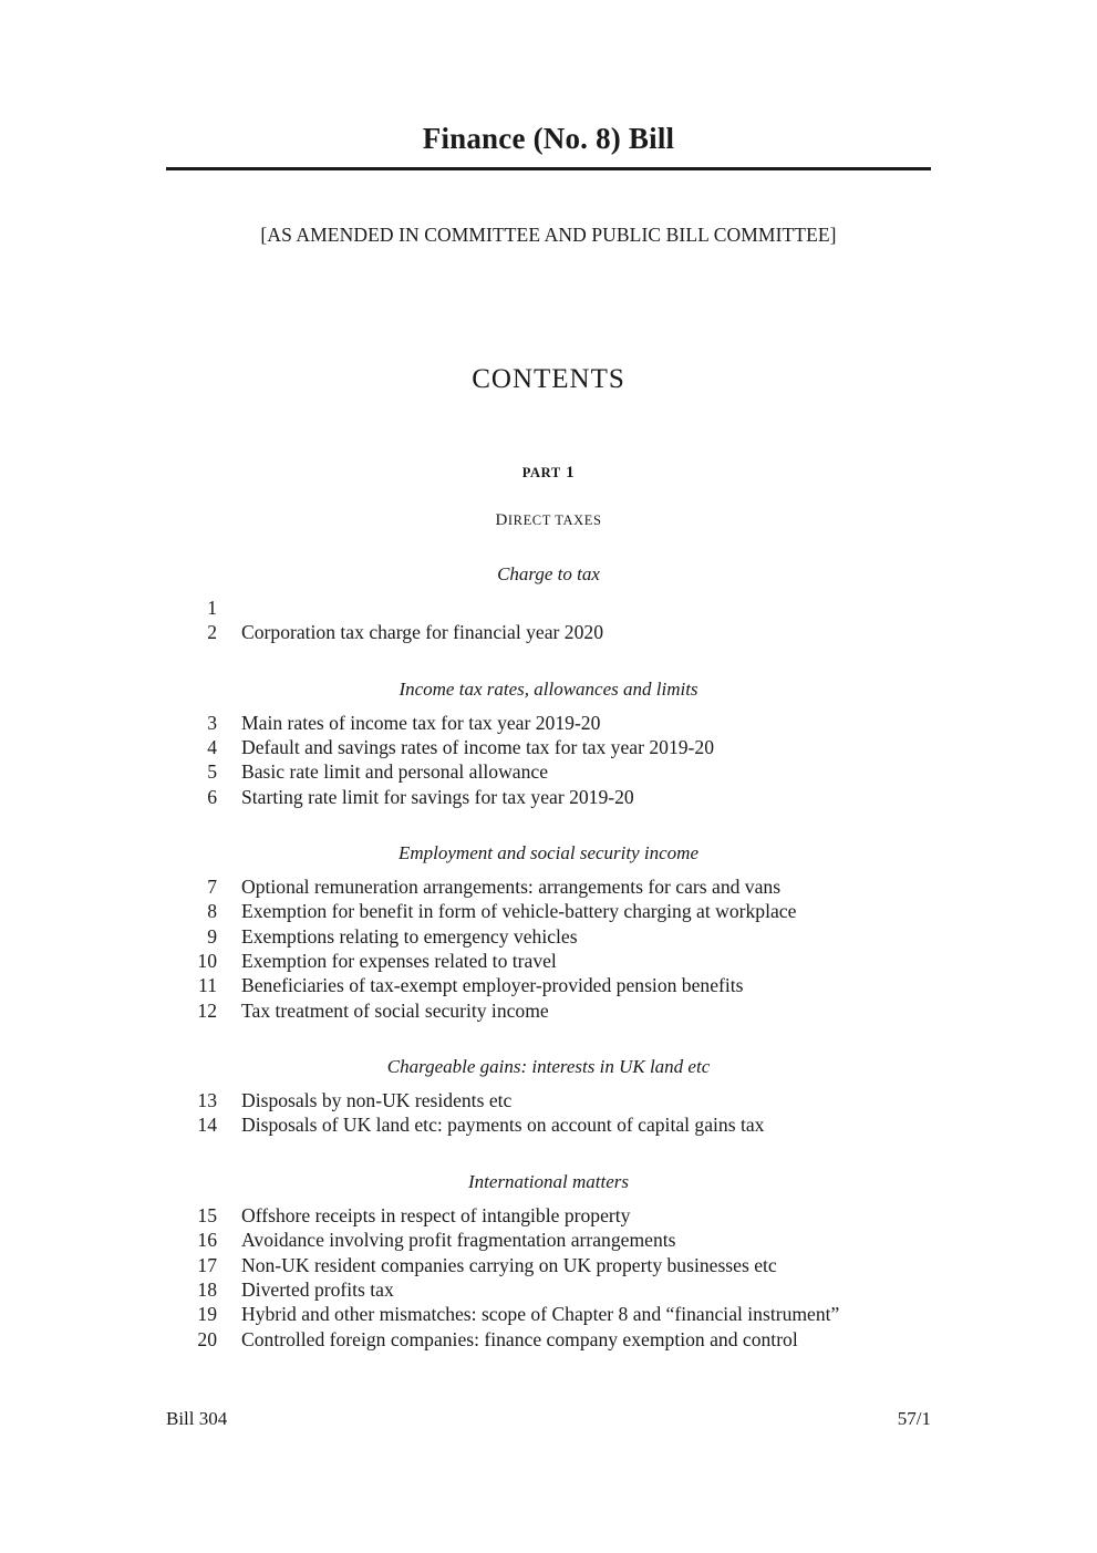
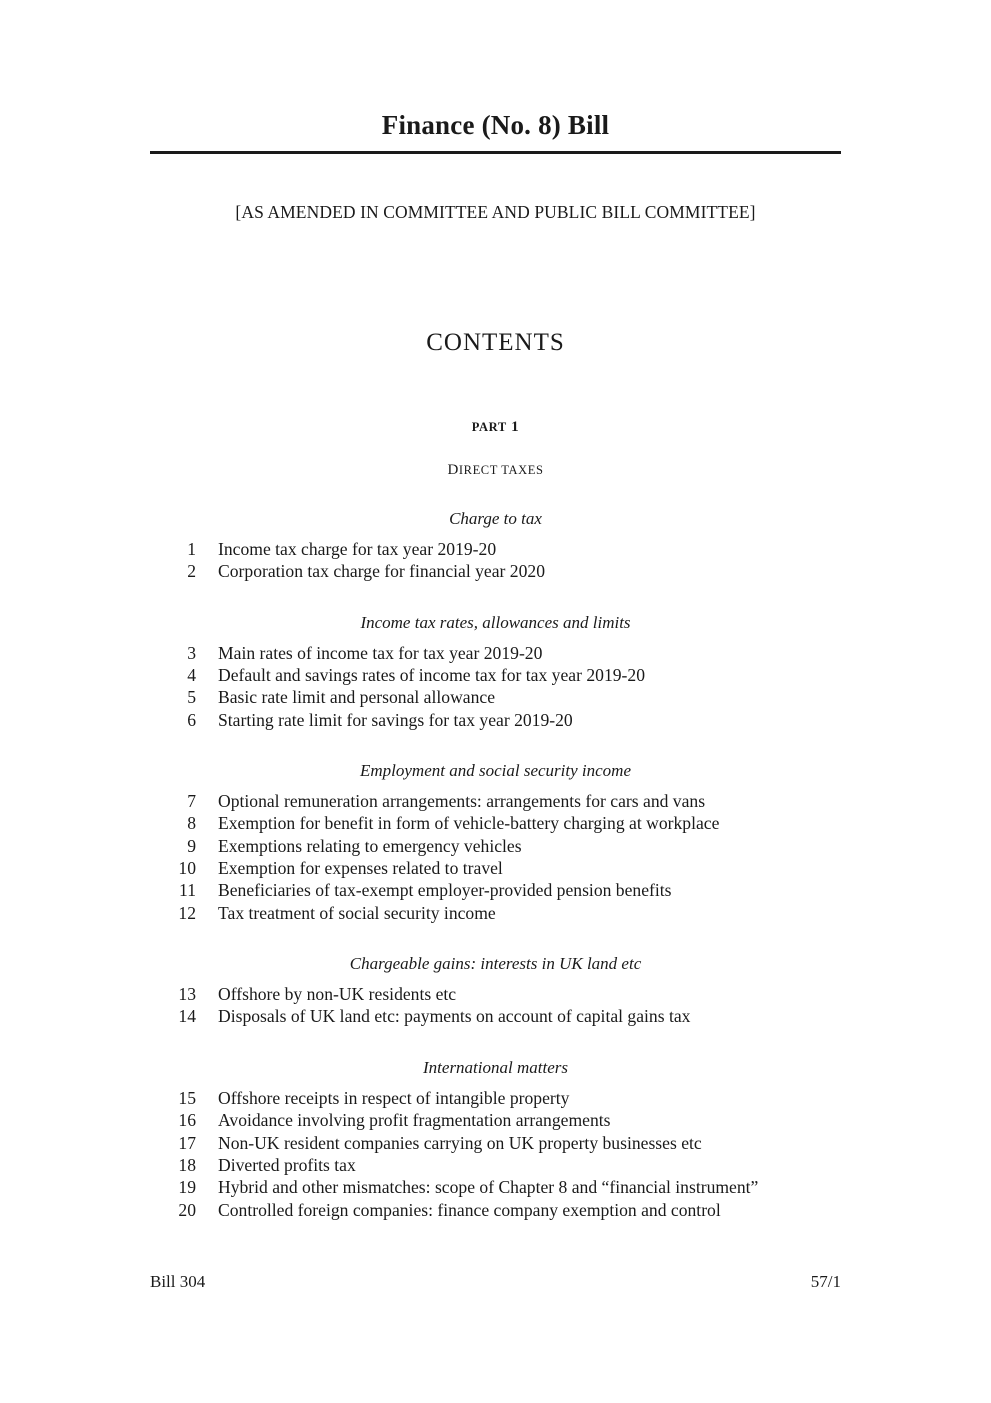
  Finance (No. 8) Bill
  [AS AMENDED IN COMMITTEE AND PUBLIC BILL COMMITTEE]
  CONTENTS
  PART 1
  DIRECT TAXES
  Charge to tax
  1
+ Income tax charge for tax year 2019-20
  2
  Corporation tax charge for financial year 2020
  Income tax rates, allowances and limits
  3
  Main rates of income tax for tax year 2019-20
  4
  Default and savings rates of income tax for tax year 2019-20
  5
  Basic rate limit and personal allowance
  6
  Starting rate limit for savings for tax year 2019-20
  Employment and social security income
  7
  Optional remuneration arrangements: arrangements for cars and vans
  8
  Exemption for benefit in form of vehicle-battery charging at workplace
  9
  Exemptions relating to emergency vehicles
  10
  Exemption for expenses related to travel
  11
  Beneficiaries of tax-exempt employer-provided pension benefits
  12
  Tax treatment of social security income
  Chargeable gains: interests in UK land etc
  13
- Disposals by non-UK residents etc
+ Offshore by non-UK residents etc
  14
  Disposals of UK land etc: payments on account of capital gains tax
  International matters
  15
  Offshore receipts in respect of intangible property
  16
  Avoidance involving profit fragmentation arrangements
  17
  Non-UK resident companies carrying on UK property businesses etc
  18
  Diverted profits tax
  19
  Hybrid and other mismatches: scope of Chapter 8 and “financial instrument”
  20
  Controlled foreign companies: finance company exemption and control
  Bill 304
  57/1
